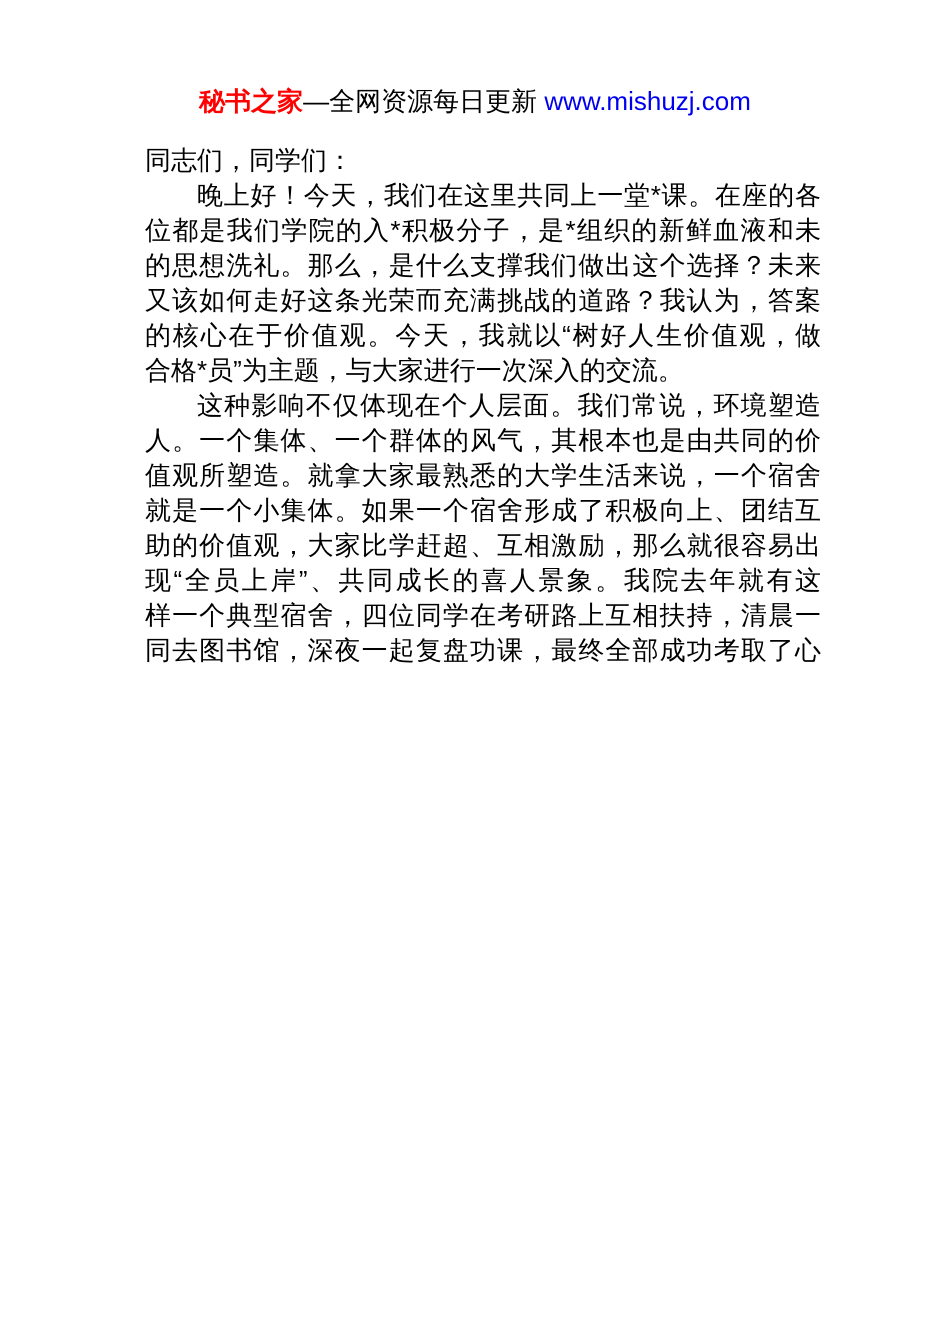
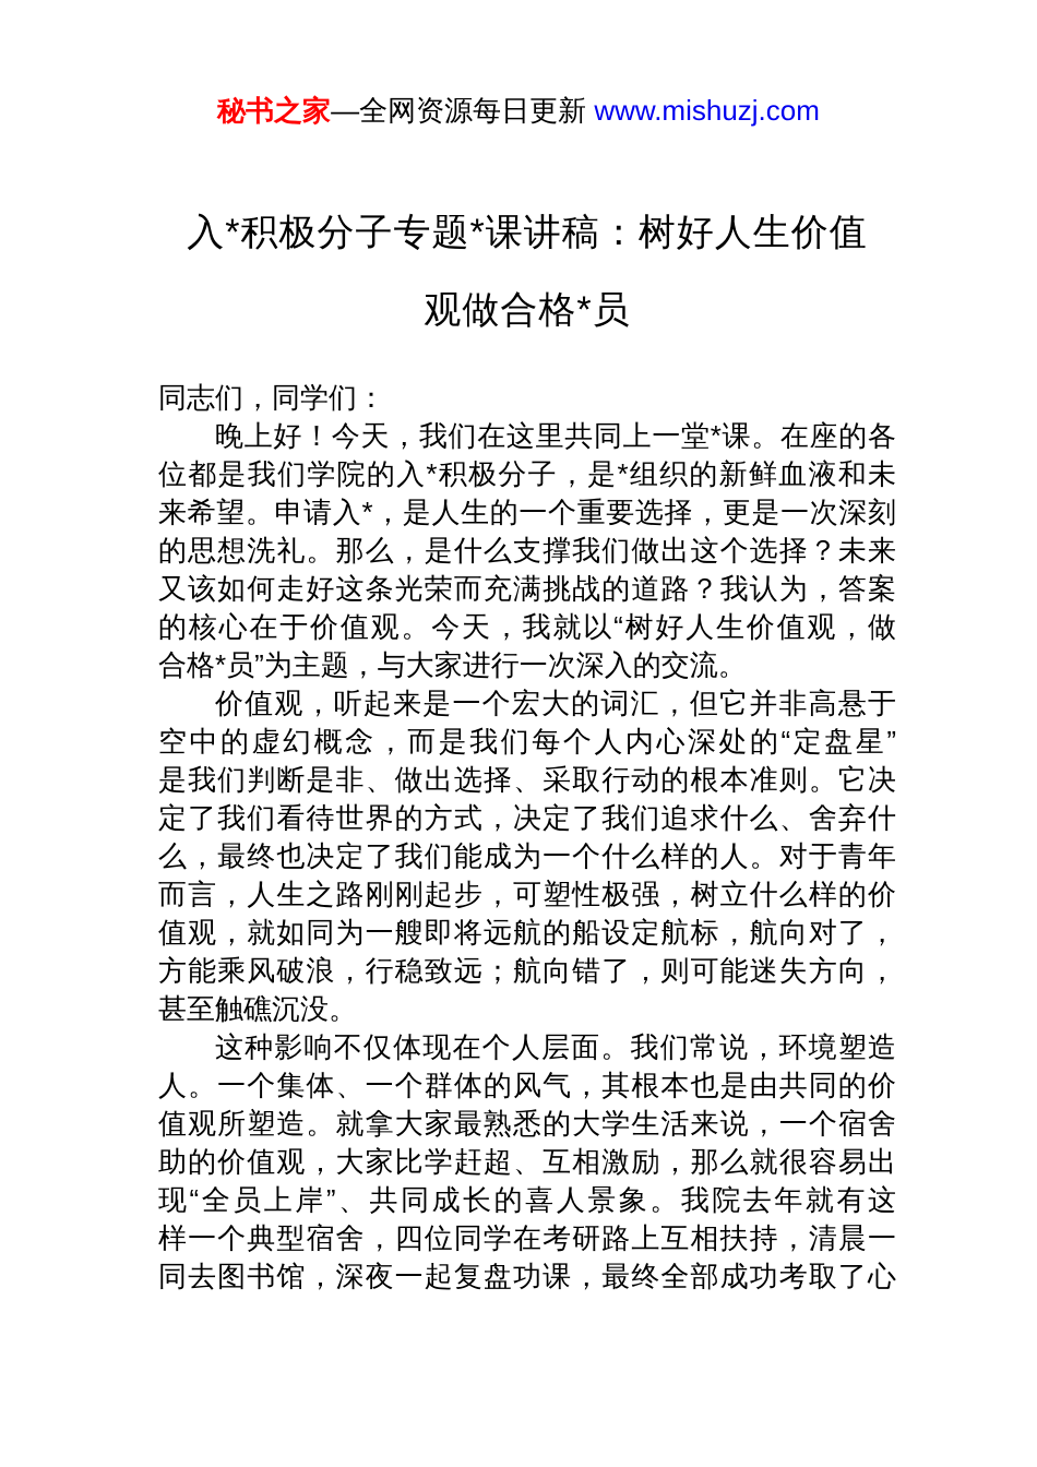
  秘书之家—全网资源每日更新 www.mishuzj.com
+ 入*积极分子专题*课讲稿：树好人生价值
+ 观做合格*员
  同志们，同学们：
  晚上好！今天，我们在这里共同上一堂*课。在座的各
  位都是我们学院的入*积极分子，是*组织的新鲜血液和未
+ 来希望。申请入*，是人生的一个重要选择，更是一次深刻
  的思想洗礼。那么，是什么支撑我们做出这个选择？未来
  又该如何走好这条光荣而充满挑战的道路？我认为，答案
  的核心在于价值观。今天，我就以“树好人生价值观，做
  合格*员”为主题，与大家进行一次深入的交流。
+ 价值观，听起来是一个宏大的词汇，但它并非高悬于
+ 空中的虚幻概念，而是我们每个人内心深处的“定盘星”
+ 是我们判断是非、做出选择、采取行动的根本准则。它决
+ 定了我们看待世界的方式，决定了我们追求什么、舍弃什
+ 么，最终也决定了我们能成为一个什么样的人。对于青年
+ 而言，人生之路刚刚起步，可塑性极强，树立什么样的价
+ 值观，就如同为一艘即将远航的船设定航标，航向对了，
+ 方能乘风破浪，行稳致远；航向错了，则可能迷失方向，
+ 甚至触礁沉没。
  这种影响不仅体现在个人层面。我们常说，环境塑造
  人。一个集体、一个群体的风气，其根本也是由共同的价
  值观所塑造。就拿大家最熟悉的大学生活来说，一个宿舍
- 就是一个小集体。如果一个宿舍形成了积极向上、团结互
  助的价值观，大家比学赶超、互相激励，那么就很容易出
  现“全员上岸”、共同成长的喜人景象。我院去年就有这
  样一个典型宿舍，四位同学在考研路上互相扶持，清晨一
  同去图书馆，深夜一起复盘功课，最终全部成功考取了心
